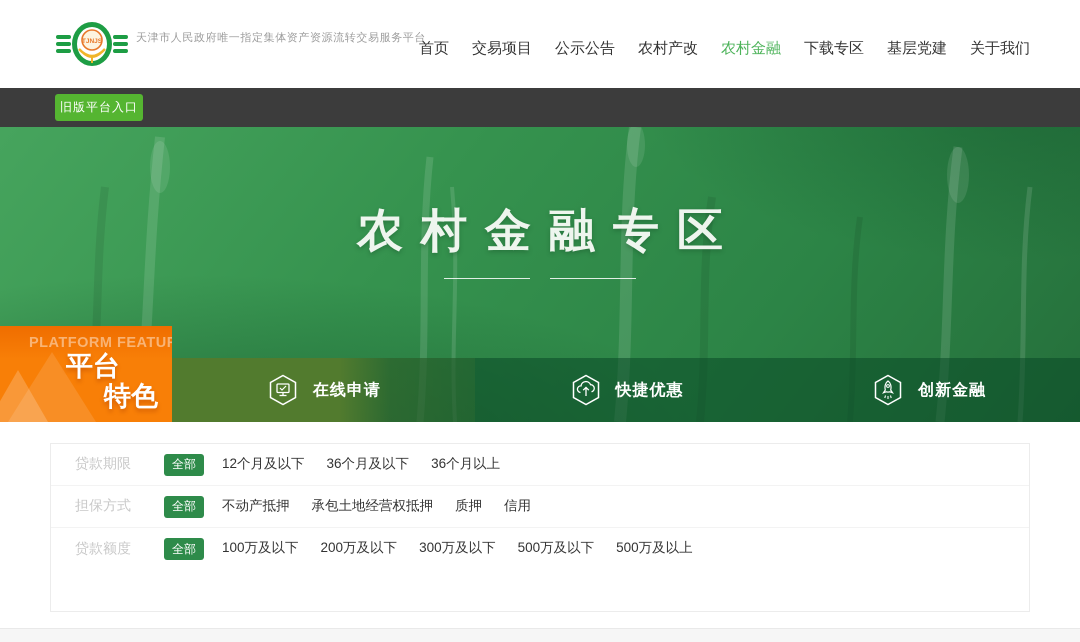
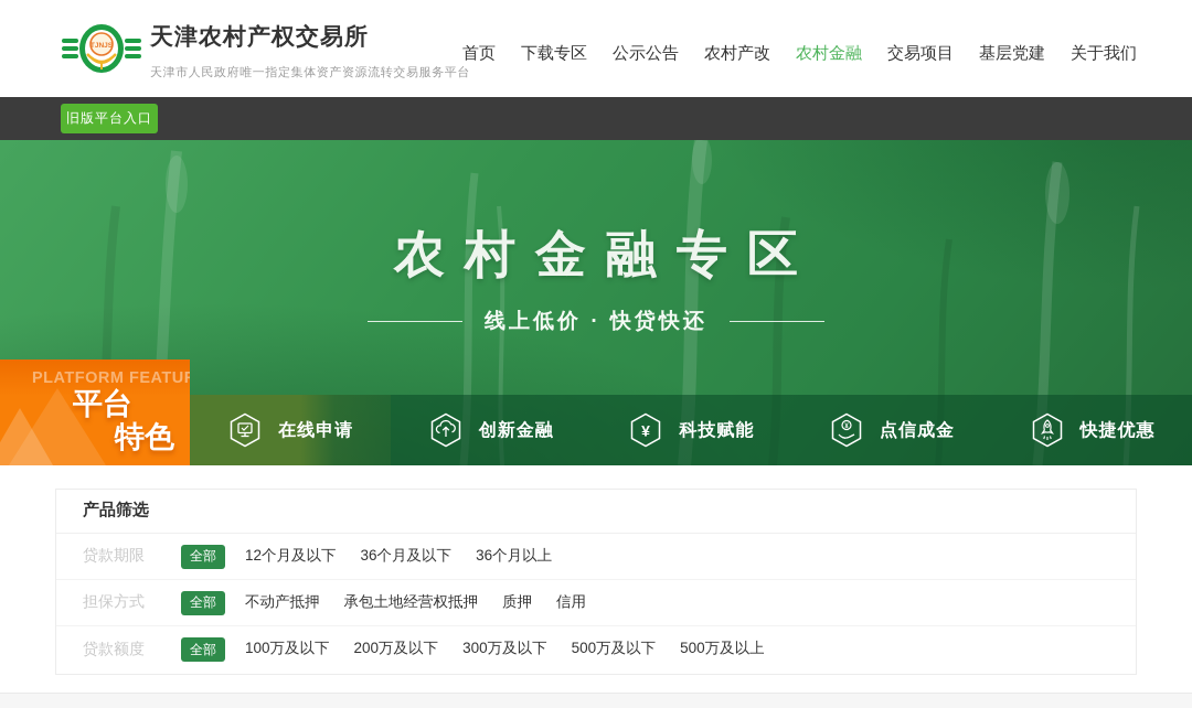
+ 天津农村产权交易所
  天津市人民政府唯一指定集体资产资源流转交易服务平台
  首页
- 交易项目
+ 下载专区
  公示公告
  农村产改
  农村金融
- 下载专区
+ 交易项目
  基层党建
  关于我们
  旧版平台入口
  农村金融专区
+ 线上低价 · 快贷快还
  在线申请
- 快捷优惠
+ 创新金融
+ ¥
+ 科技赋能
+ 点信成金
- 创新金融
+ 快捷优惠
  PLATFORM FEATU
  平台
  特色
+ 产品筛选
  贷款期限
  全部
  12个月及以下
  36个月及以下
  36个月以上
  担保方式
  全部
  不动产抵押
  承包土地经营权抵押
  质押
  信用
  贷款额度
  全部
  100万及以下
  200万及以下
  300万及以下
  500万及以下
  500万及以上
